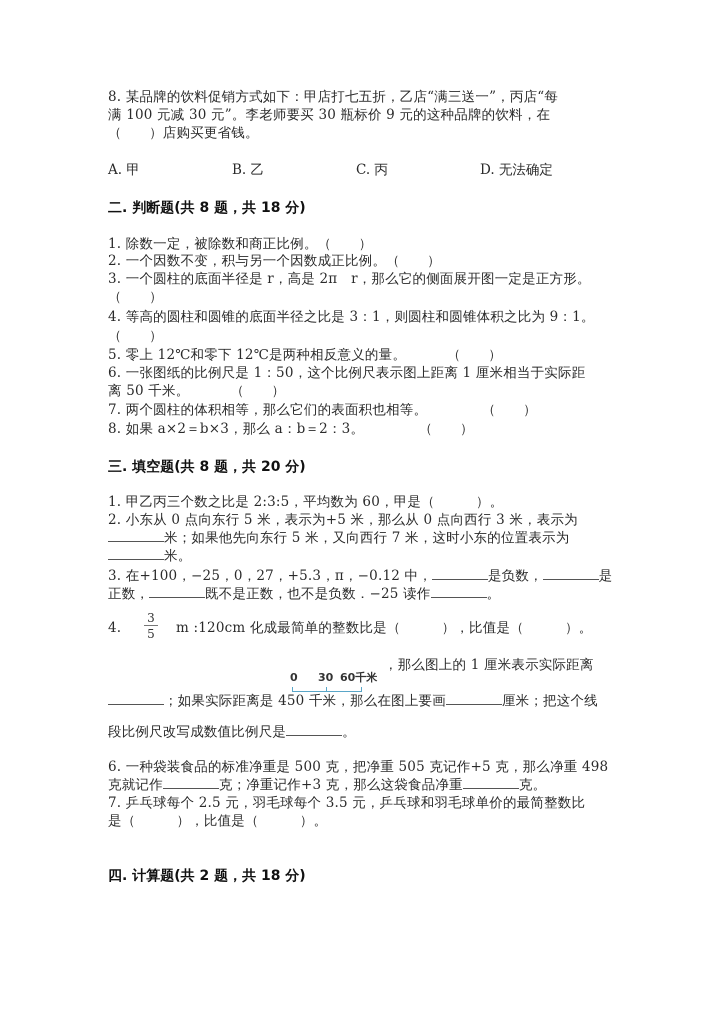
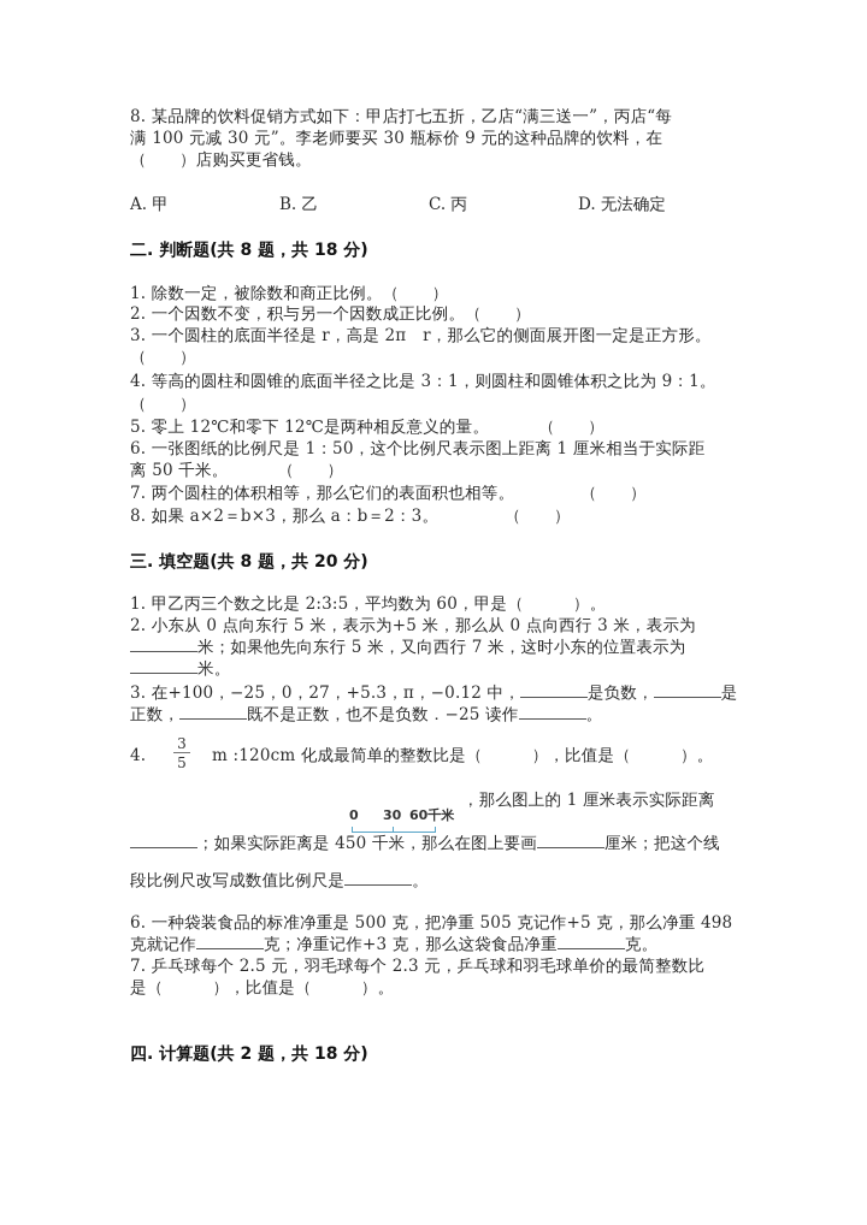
  8. 某品牌的饮料促销方式如下：甲店打七五折，乙店“满三送一”，丙店“每
  满 100 元减 30 元”。李老师要买 30 瓶标价 9 元的这种品牌的饮料，在
  （ ）店购买更省钱。
  A. 甲
  B. 乙
  C. 丙
  D. 无法确定
  二. 判断题(共 8 题，共 18 分)
  1. 除数一定，被除数和商正比例。（ ）
  2. 一个因数不变，积与另一个因数成正比例。（ ）
  3. 一个圆柱的底面半径是 r，高是 2π r，那么它的侧面展开图一定是正方形。
  （ ）
  4. 等高的圆柱和圆锥的底面半径之比是 3：1，则圆柱和圆锥体积之比为 9：1。
  （ ）
  5. 零上 12℃和零下 12℃是两种相反意义的量。 （ ）
  6. 一张图纸的比例尺是 1：50，这个比例尺表示图上距离 1 厘米相当于实际距
  离 50 千米。 （ ）
  7. 两个圆柱的体积相等，那么它们的表面积也相等。 （ ）
  8. 如果 a×2＝b×3，那么 a：b＝2：3。 （ ）
  三. 填空题(共 8 题，共 20 分)
  1. 甲乙丙三个数之比是 2:3:5，平均数为 60，甲是（ ）。
  2. 小东从 0 点向东行 5 米，表示为+5 米，那么从 0 点向西行 3 米，表示为
  米；如果他先向东行 5 米，又向西行 7 米，这时小东的位置表示为
  米。
  3. 在+100，−25，0，27，+5.3，π，−0.12 中， 是负数， 是
  正数， 既不是正数，也不是负数．−25 读作 。
  4.
  3
  5
  m :120cm 化成最简单的整数比是（ ），比值是（ ）。
  ，那么图上的 1 厘米表示实际距离
  0
  30
  60千米
  ；如果实际距离是 450 千米，那么在图上要画 厘米；把这个线
  段比例尺改写成数值比例尺是 。
  6. 一种袋装食品的标准净重是 500 克，把净重 505 克记作+5 克，那么净重 498
  克就记作 克；净重记作+3 克，那么这袋食品净重 克。
- 7. 乒乓球每个 2.5 元，羽毛球每个 3.5 元，乒乓球和羽毛球单价的最简整数比
+ 7. 乒乓球每个 2.5 元，羽毛球每个 2.3 元，乒乓球和羽毛球单价的最简整数比
  是（ ），比值是（ ）。
  四. 计算题(共 2 题，共 18 分)
